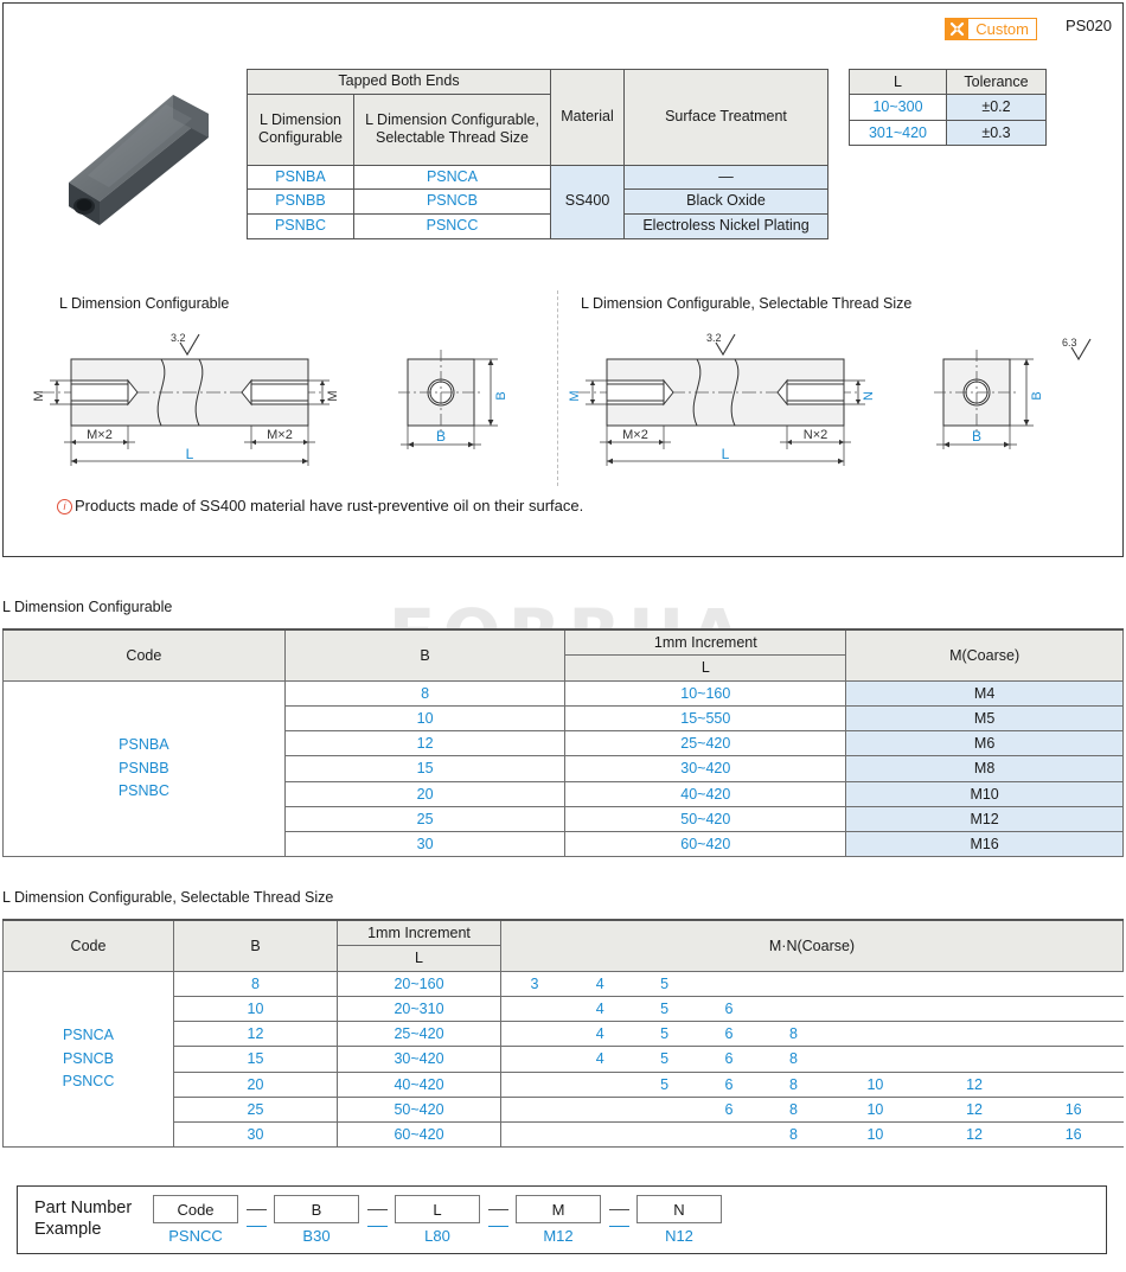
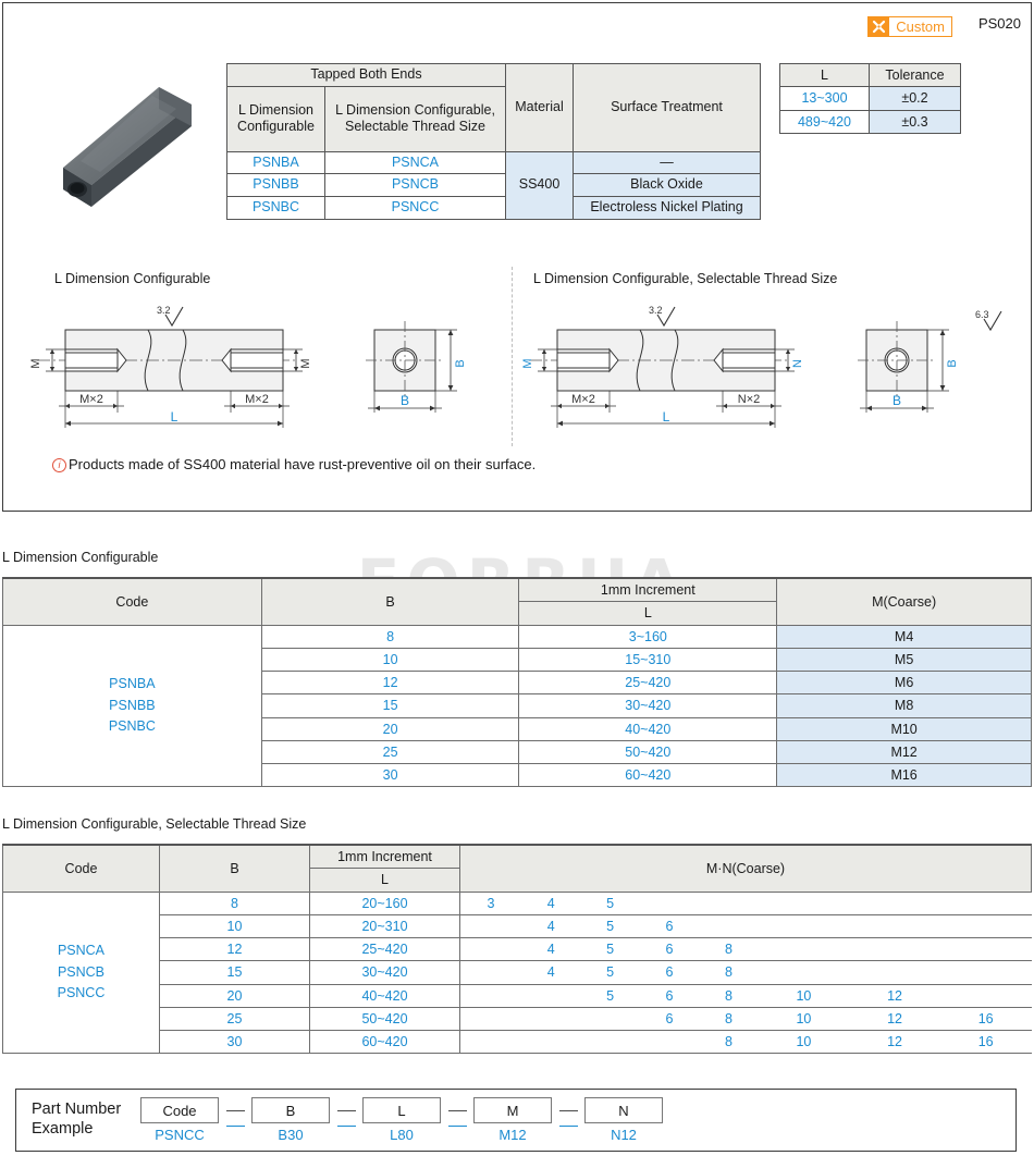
  Custom
  PS020
  Tapped Both Ends	Material	Surface Treatment
  L Dimension Configurable	L Dimension Configurable, Selectable Thread Size
  PSNBA	PSNCA	SS400	—
  PSNBB	PSNCB	Black Oxide
  PSNBC	PSNCC	Electroless Nickel Plating
  L	Tolerance
- 10~300	±0.2
+ 13~300	±0.2
- 301~420	±0.3
+ 489~420	±0.3
  L Dimension Configurable
  3.2
  M×2
  M×2
  L
  B
  L Dimension Configurable, Selectable Thread Size
  3.2
  M×2
  N×2
  L
  B
  6.3
  i
  Products made of SS400 material have rust-preventive oil on their surface.
  L Dimension Configurable
  Code	B	1mm Increment	M(Coarse)
  L
- PSNBA PSNBB PSNBC	8	10~160	M4
+ PSNBA PSNBB PSNBC	8	3~160	M4
- 10	15~550	M5
+ 10	15~310	M5
  12	25~420	M6
  15	30~420	M8
  20	40~420	M10
  25	50~420	M12
  30	60~420	M16
  L Dimension Configurable, Selectable Thread Size
  Code	B	1mm Increment	M·N(Coarse)
  L
  PSNCA PSNCB PSNCC	8	20~160	3	4	5
  10	20~310		4	5	6
  12	25~420		4	5	6	8
  15	30~420		4	5	6	8
  20	40~420			5	6	8	10	12
  25	50~420				6	8	10	12	16
  30	60~420					8	10	12	16
  Part Number
  Example
  Code
  PSNCC
  B
  B30
  L
  L80
  M
  M12
  N
  N12
